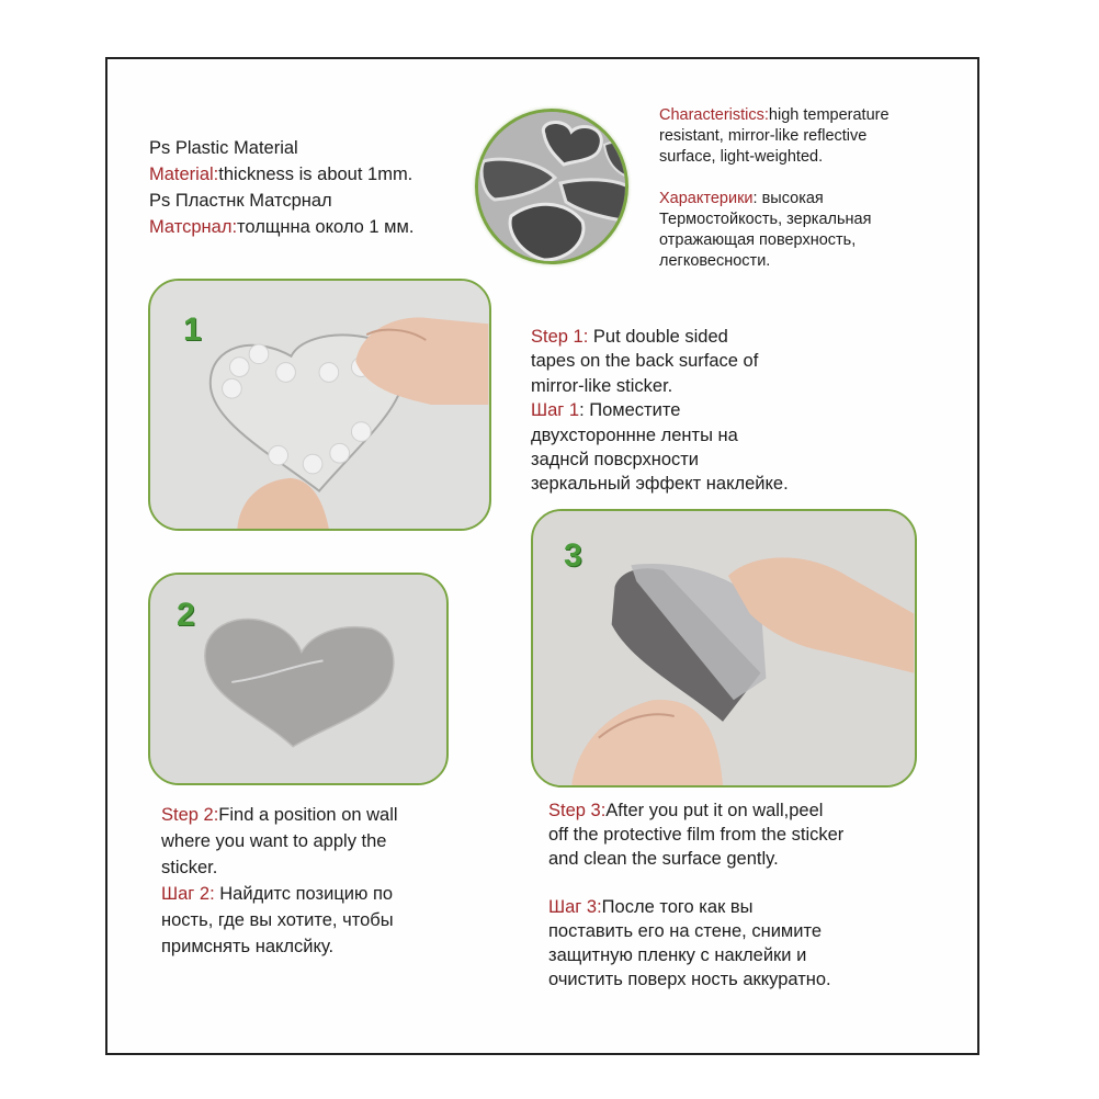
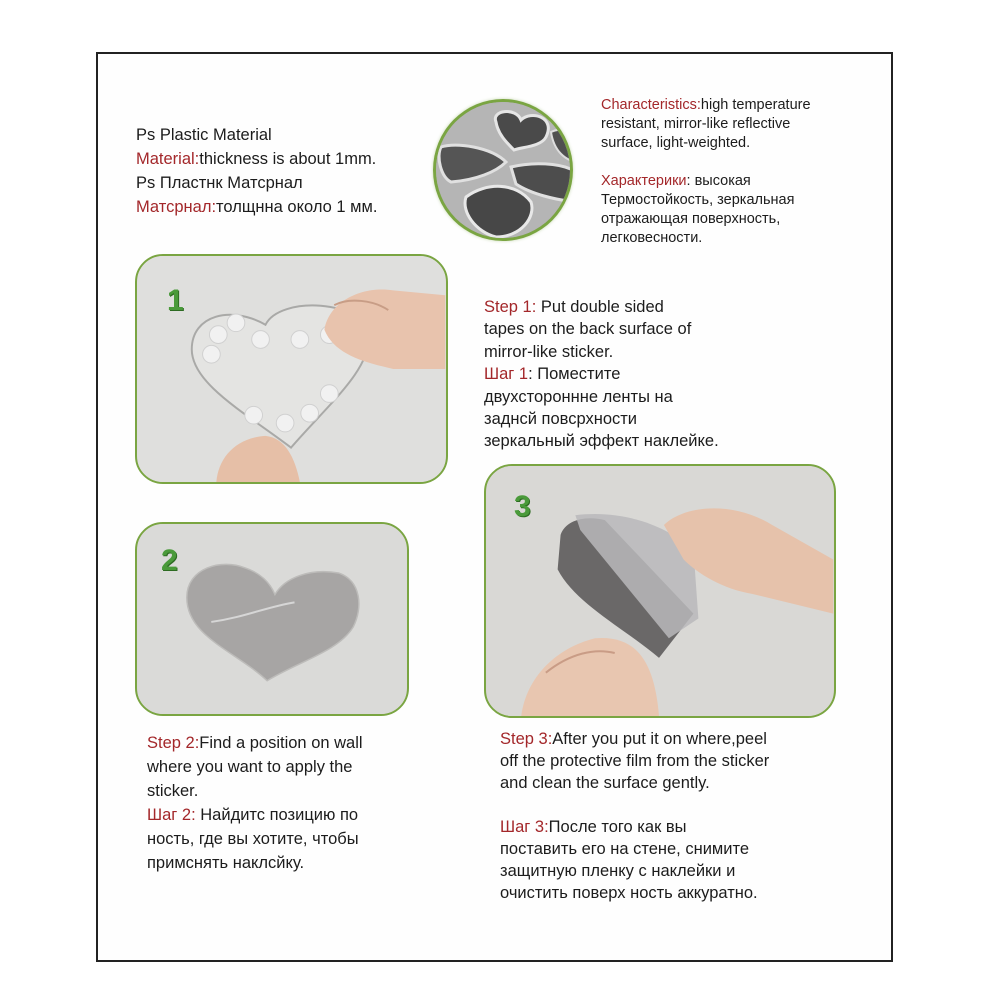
  Ps Plastic Material
  Material:thickness is about 1mm.
  Ps Пластнк Матсрнал
  Матсрнал:толщнна около 1 мм.
  Characteristics:high temperature
  resistant, mirror-like reflective
  surface, light-weighted.
  Характерики: высокая
  Термостойкость, зеркальная
  отражающая поверхность,
  легковесности.
  1
  Step 1: Put double sided
  tapes on the back surface of
  mirror-like sticker.
  Шаг 1: Поместите
  двухсторонннe ленты на
  заднсй повсрхности
  зеркальный эффект наклейке.
  2
  3
  Step 2:Find a position on wall
  where you want to apply the
  sticker.
  Шаг 2: Найдитс позицию по
  ность, где вы хотите, чтобы
  примснять наклсйку.
- Step 3:After you put it on wall,peel
+ Step 3:After you put it on where,peel
  off the protective film from the sticker
  and clean the surface gently.
  Шаг 3:После того как вы
  поставить его на стене, снимите
  защитную пленку с наклейки и
  очистить поверх ность аккуратно.
